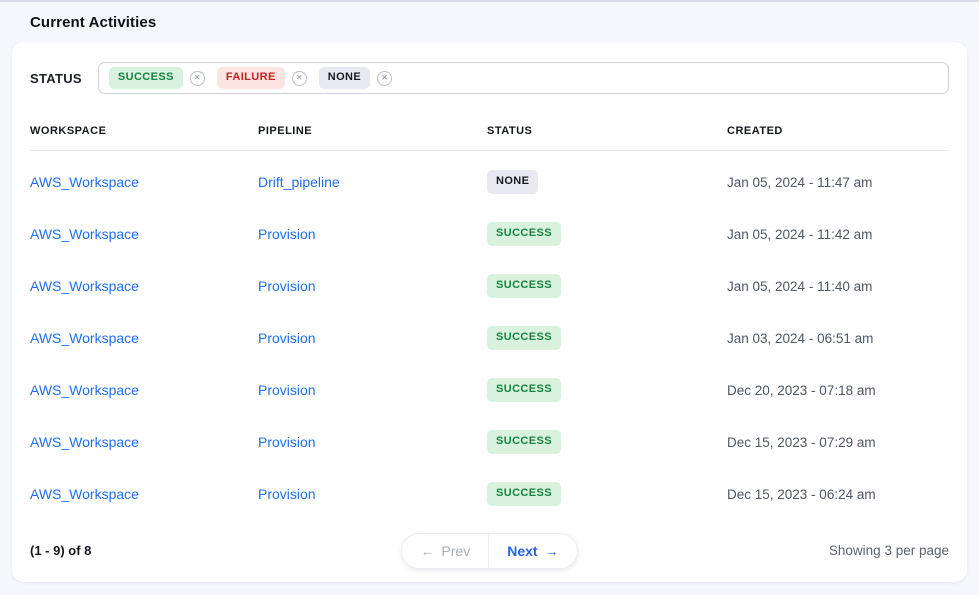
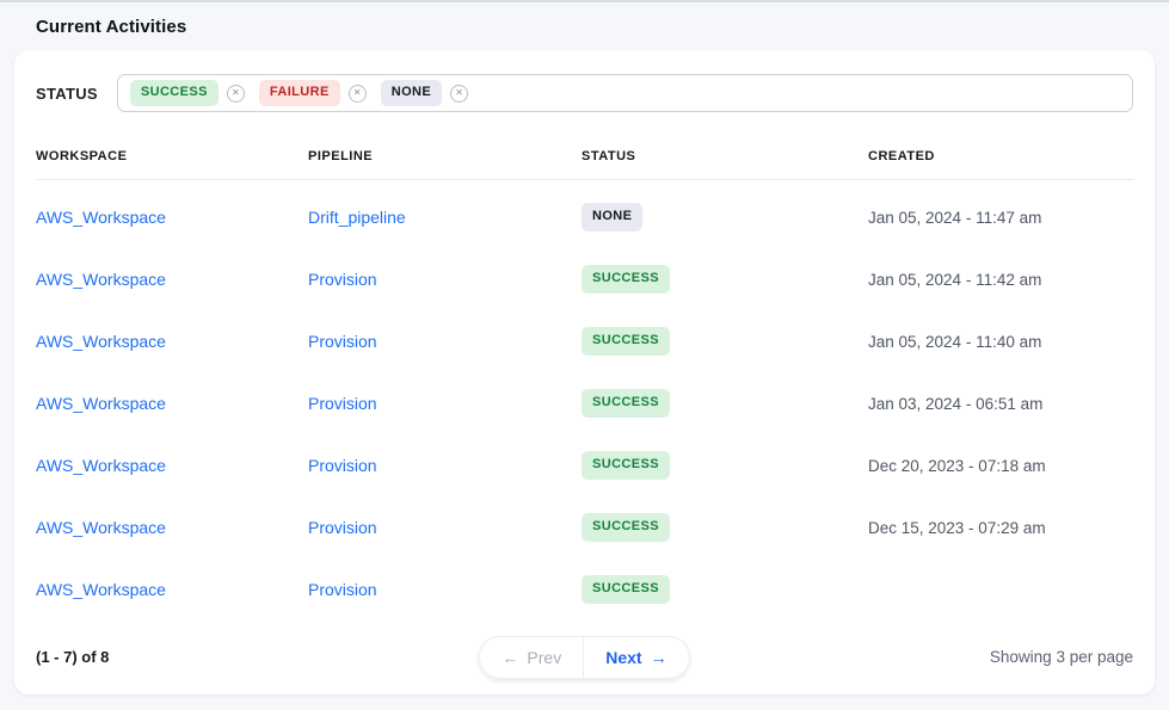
  Current Activities
  STATUS
  SUCCESS
  ✕
  FAILURE
  ✕
  NONE
  ✕
  WORKSPACE
  PIPELINE
  STATUS
  CREATED
  AWS_Workspace
  Drift_pipeline
  NONE
  Jan 05, 2024 - 11:47 am
  AWS_Workspace
  Provision
  SUCCESS
  Jan 05, 2024 - 11:42 am
  AWS_Workspace
  Provision
  SUCCESS
  Jan 05, 2024 - 11:40 am
  AWS_Workspace
  Provision
  SUCCESS
  Jan 03, 2024 - 06:51 am
  AWS_Workspace
  Provision
  SUCCESS
  Dec 20, 2023 - 07:18 am
  AWS_Workspace
  Provision
  SUCCESS
  Dec 15, 2023 - 07:29 am
  AWS_Workspace
  Provision
  SUCCESS
- Dec 15, 2023 - 06:24 am
- (1 - 9) of 8
+ (1 - 7) of 8
  ←
  Prev
  Next
  →
  Showing 3 per page
